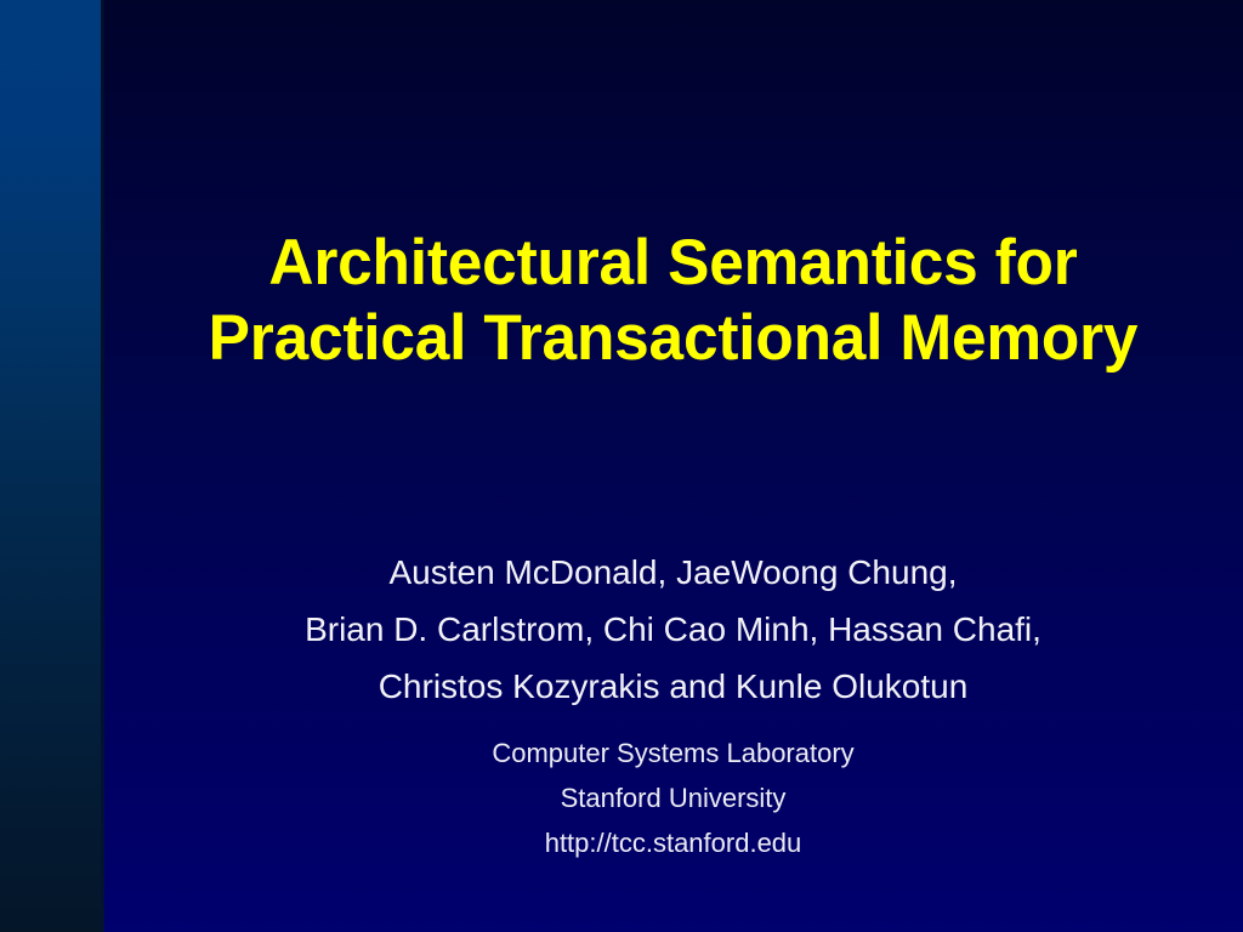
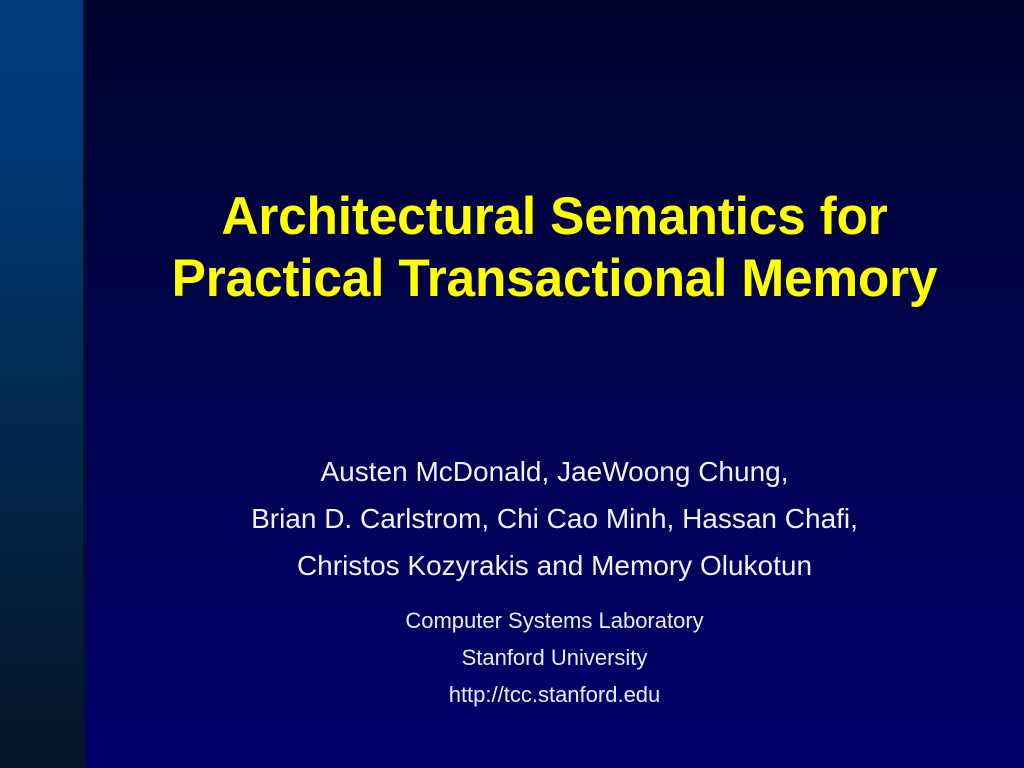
  Architectural Semantics for
  Practical Transactional Memory
  Austen McDonald, JaeWoong Chung,
  Brian D. Carlstrom, Chi Cao Minh, Hassan Chafi,
- Christos Kozyrakis and Kunle Olukotun
+ Christos Kozyrakis and Memory Olukotun
  Computer Systems Laboratory
  Stanford University
  http://tcc.stanford.edu
